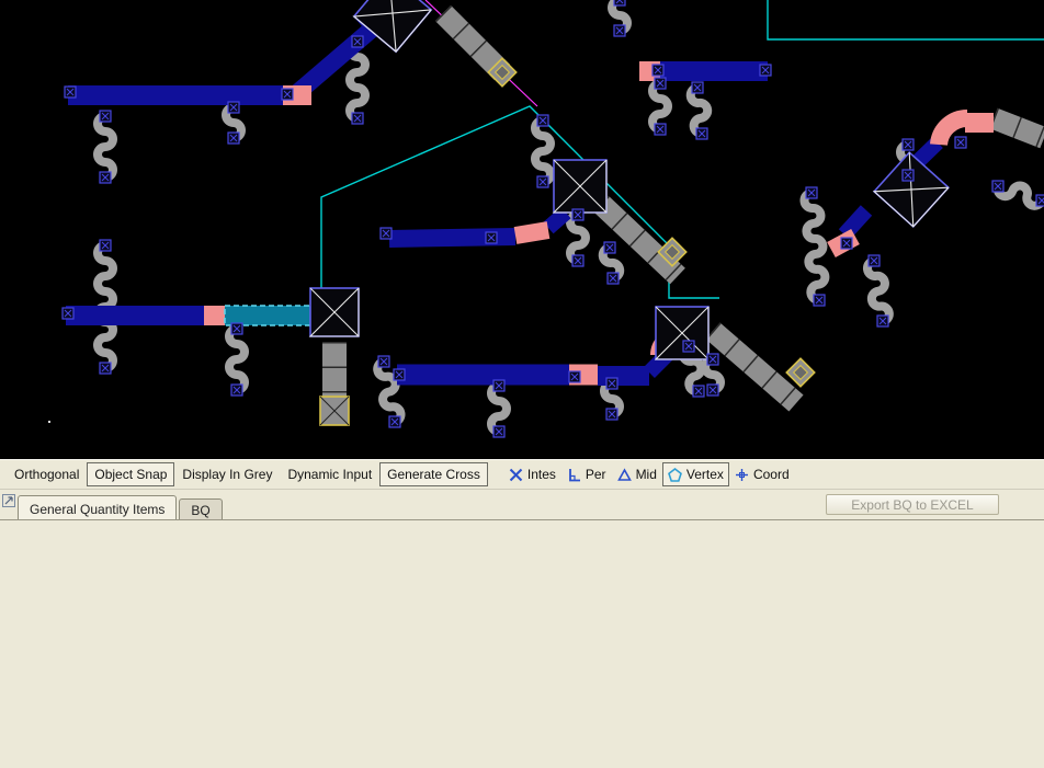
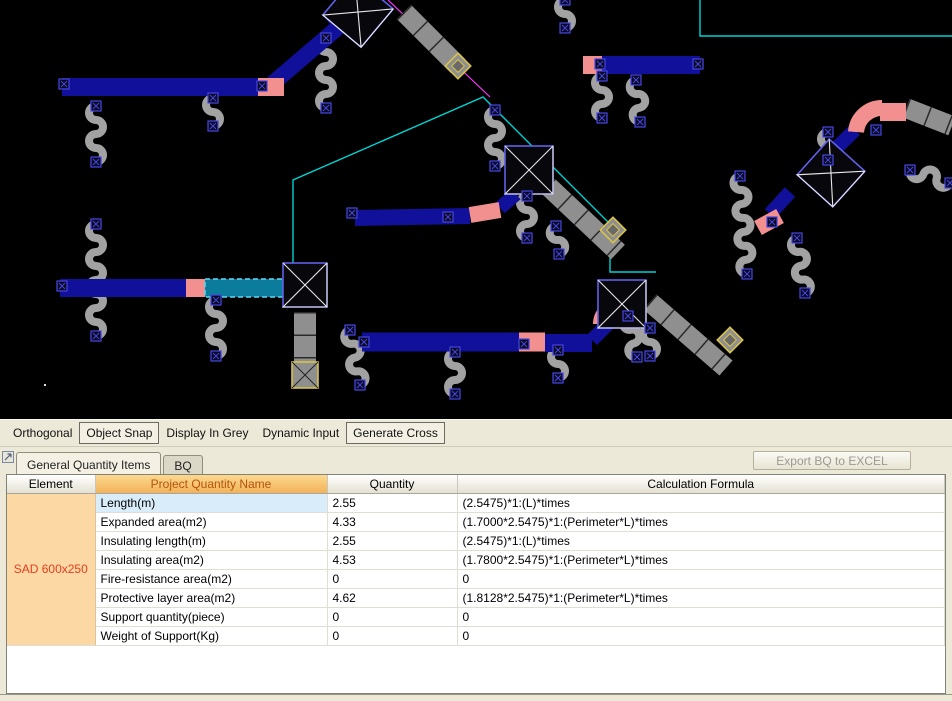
  Orthogonal
  Object Snap
  Display In Grey
  Dynamic Input
  Generate Cross
- Intes
- Per
- Mid
- Vertex
- Coord
  General Quantity Items
  BQ
  Export BQ to EXCEL
+ Element	Project Quantity Name	Quantity	Calculation Formula
+ SAD 600x250	Length(m)	2.55	(2.5475)*1:(L)*times
+ Expanded area(m2)	4.33	(1.7000*2.5475)*1:(Perimeter*L)*times
+ Insulating length(m)	2.55	(2.5475)*1:(L)*times
+ Insulating area(m2)	4.53	(1.7800*2.5475)*1:(Perimeter*L)*times
+ Fire-resistance area(m2)	0	0
+ Protective layer area(m2)	4.62	(1.8128*2.5475)*1:(Perimeter*L)*times
+ Support quantity(piece)	0	0
+ Weight of Support(Kg)	0	0
